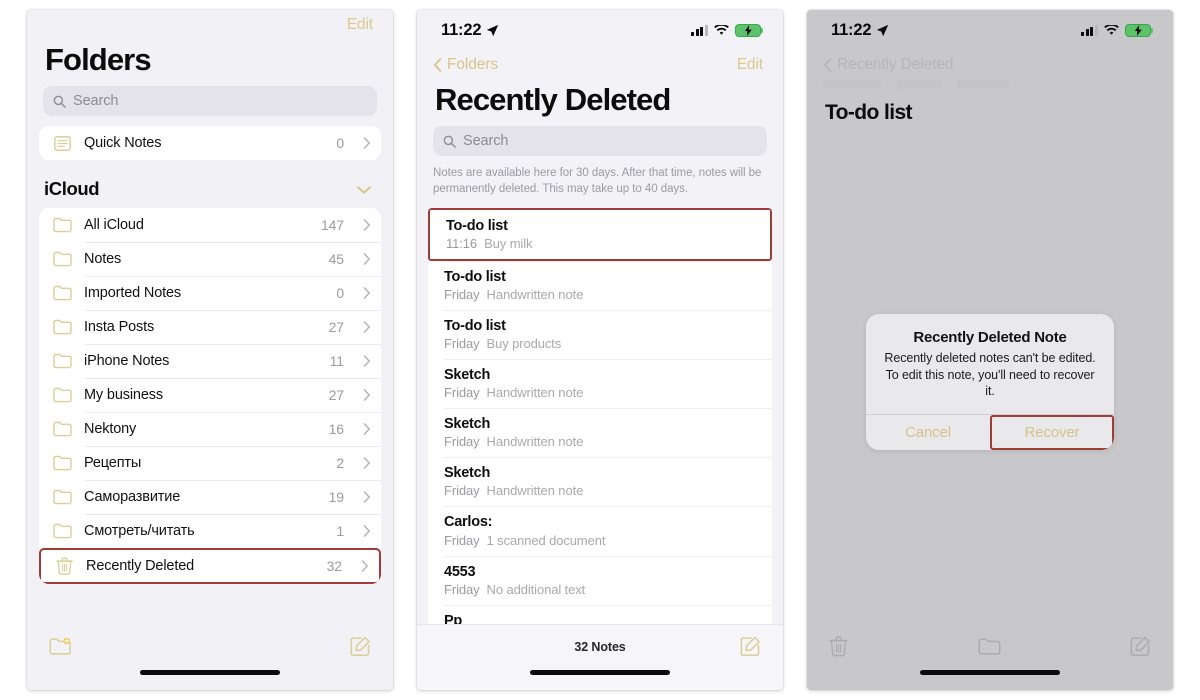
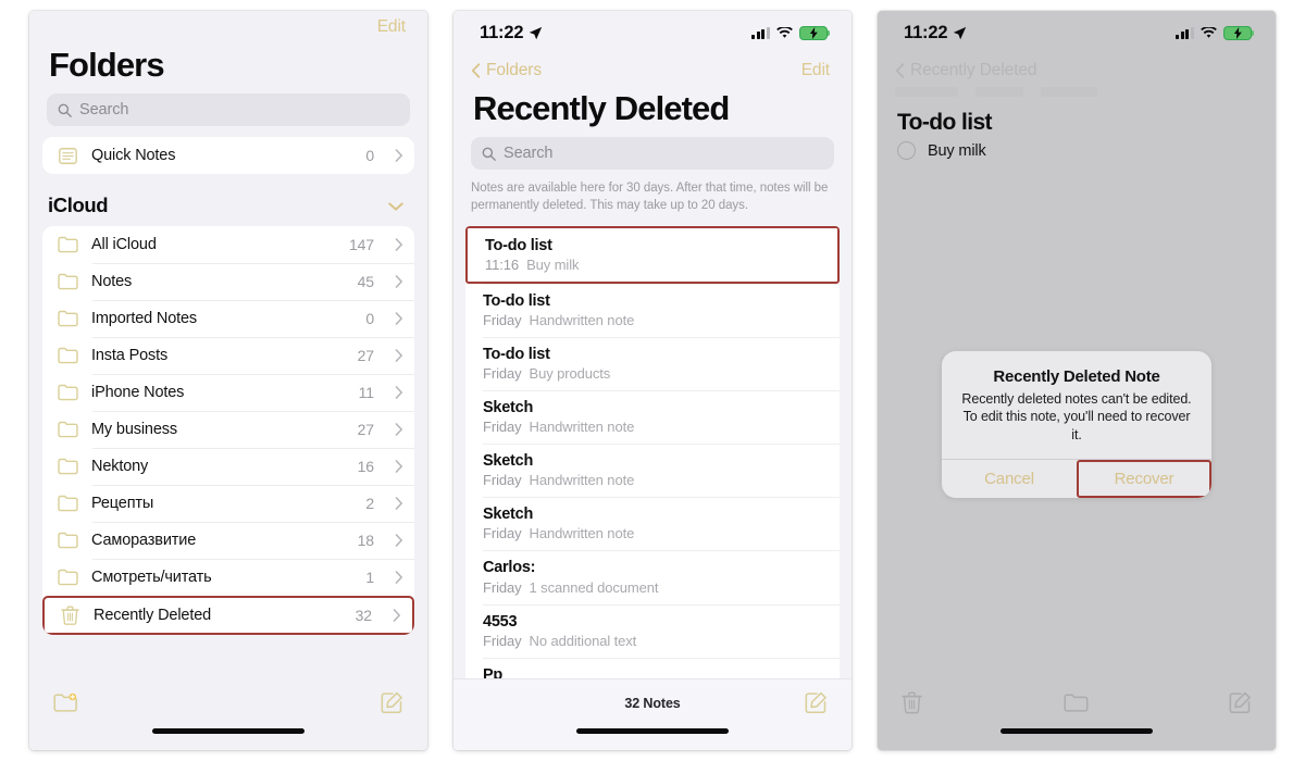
  Edit
  Folders
  Search
  Quick Notes
  0
  iCloud
  All iCloud
  147
  Notes
  45
  Imported Notes
  0
  Insta Posts
  27
  iPhone Notes
  11
  My business
  27
  Nektony
  16
  Рецепты
  2
  Саморазвитие
- 19
+ 18
  Смотреть/читать
  1
  Recently Deleted
  32
  11:22
  Folders
  Edit
  Recently Deleted
  Search
- Notes are available here for 30 days. After that time, notes will be permanently deleted. This may take up to 40 days.
+ Notes are available here for 30 days. After that time, notes will be permanently deleted. This may take up to 20 days.
  To-do list
  11:16 Buy milk
  To-do list
  Friday Handwritten note
  To-do list
  Friday Buy products
  Sketch
  Friday Handwritten note
  Sketch
  Friday Handwritten note
  Sketch
  Friday Handwritten note
  Carlos:
  Friday 1 scanned document
  4553
  Friday No additional text
  Pp
  32 Notes
  11:22
  To-do list
+ Buy milk
  Recently Deleted Note
  Recently deleted notes can't be edited. To edit this note, you'll need to recover it.
  Cancel
  Recover
